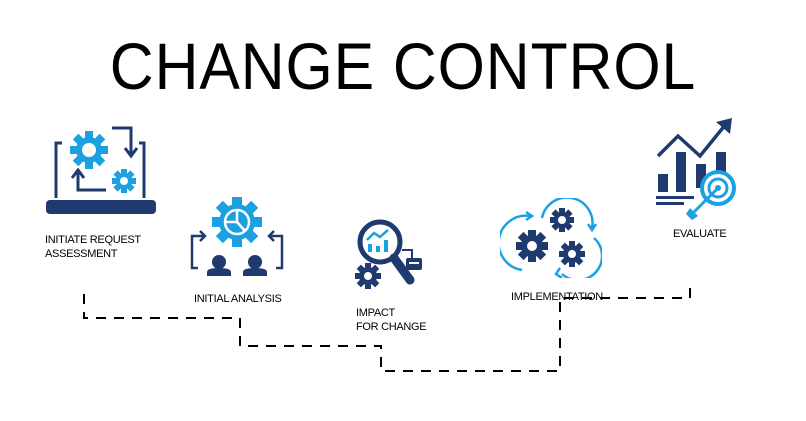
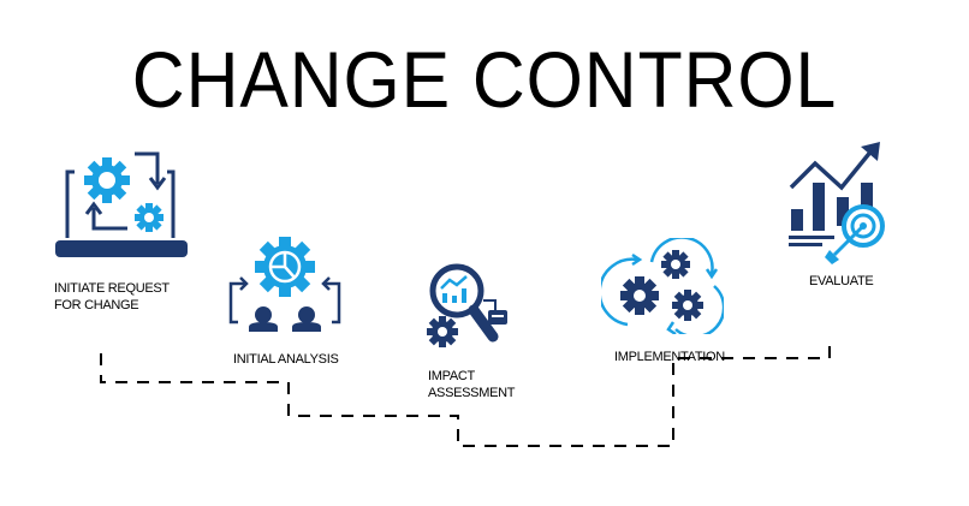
  CHANGE CONTROL
  INITIATE REQUEST
- ASSESSMENT
+ FOR CHANGE
  INITIAL ANALYSIS
  IMPACT
- FOR CHANGE
+ ASSESSMENT
  IMPLEMENTATION
  EVALUATE
